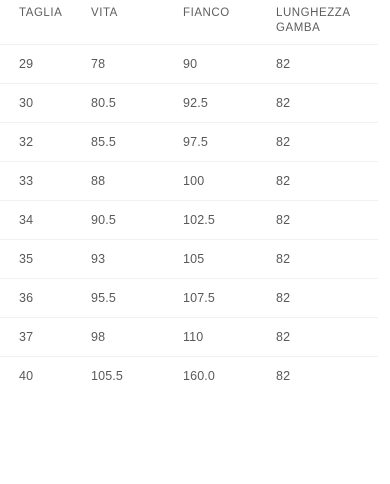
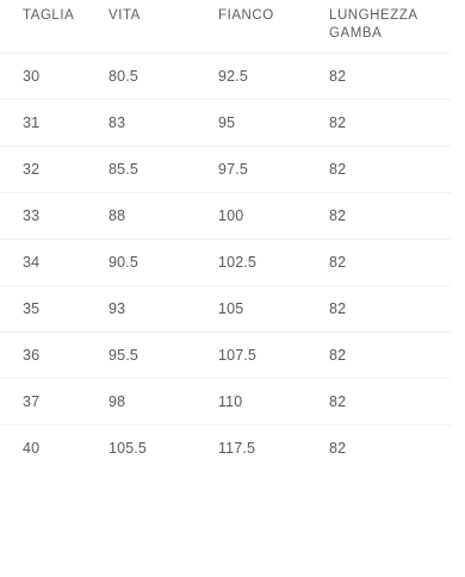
  TAGLIA	VITA	FIANCO	LUNGHEZZA GAMBA
- 29	78	90	82
  30	80.5	92.5	82
+ 31	83	95	82
  32	85.5	97.5	82
  33	88	100	82
  34	90.5	102.5	82
  35	93	105	82
  36	95.5	107.5	82
  37	98	110	82
- 40	105.5	160.0	82
+ 40	105.5	117.5	82
